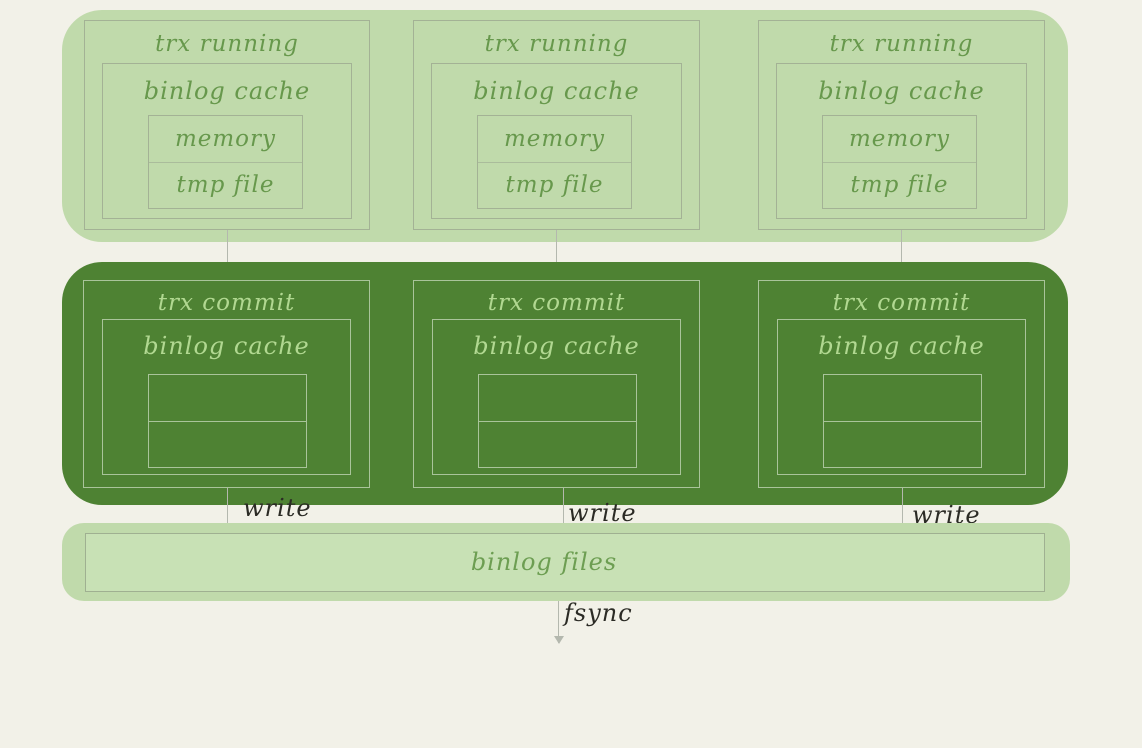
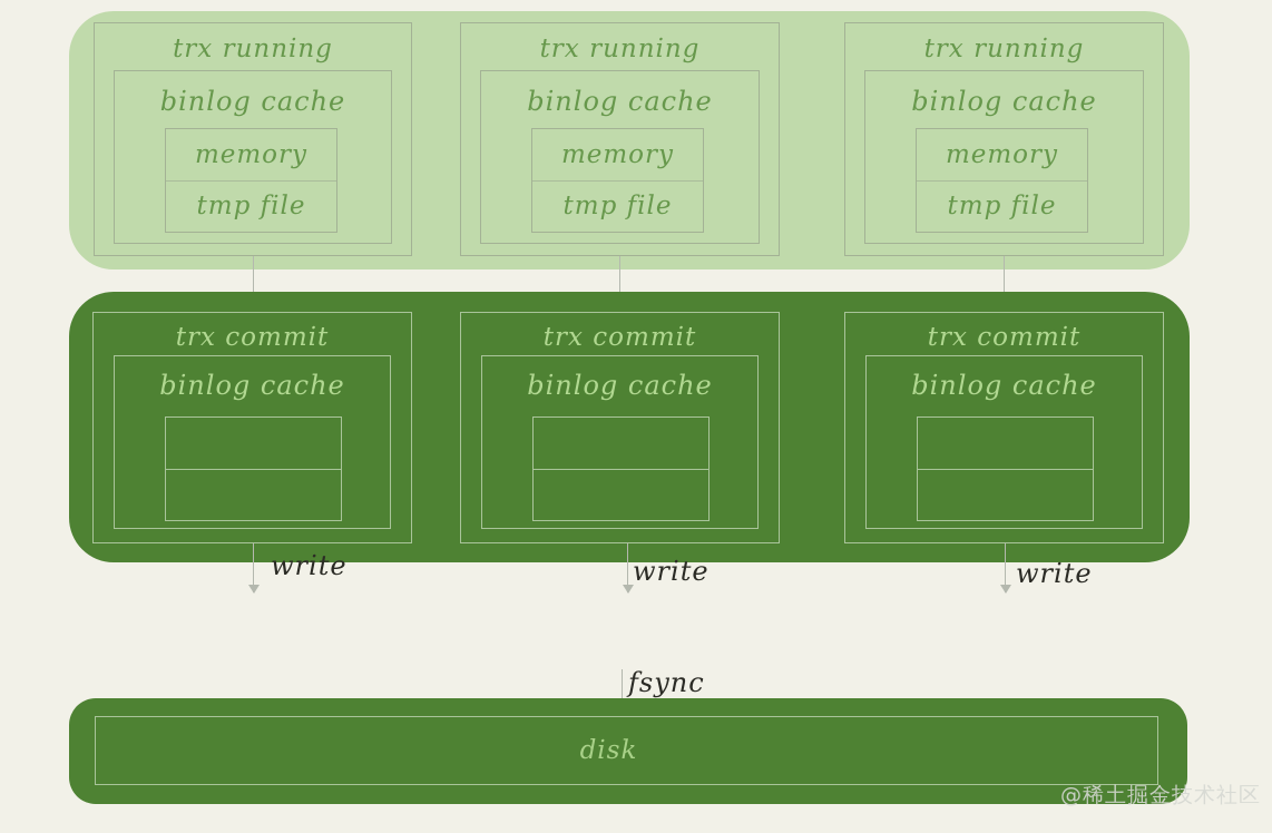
  trx running
  binlog cache
  memory
  tmp file
  trx running
  binlog cache
  memory
  tmp file
  trx running
  binlog cache
  memory
  tmp file
  trx commit
  binlog cache
  trx commit
  binlog cache
  trx commit
  binlog cache
  write
  write
  write
- binlog files
  fsync
+ disk
+ @稀土掘金技术社区
